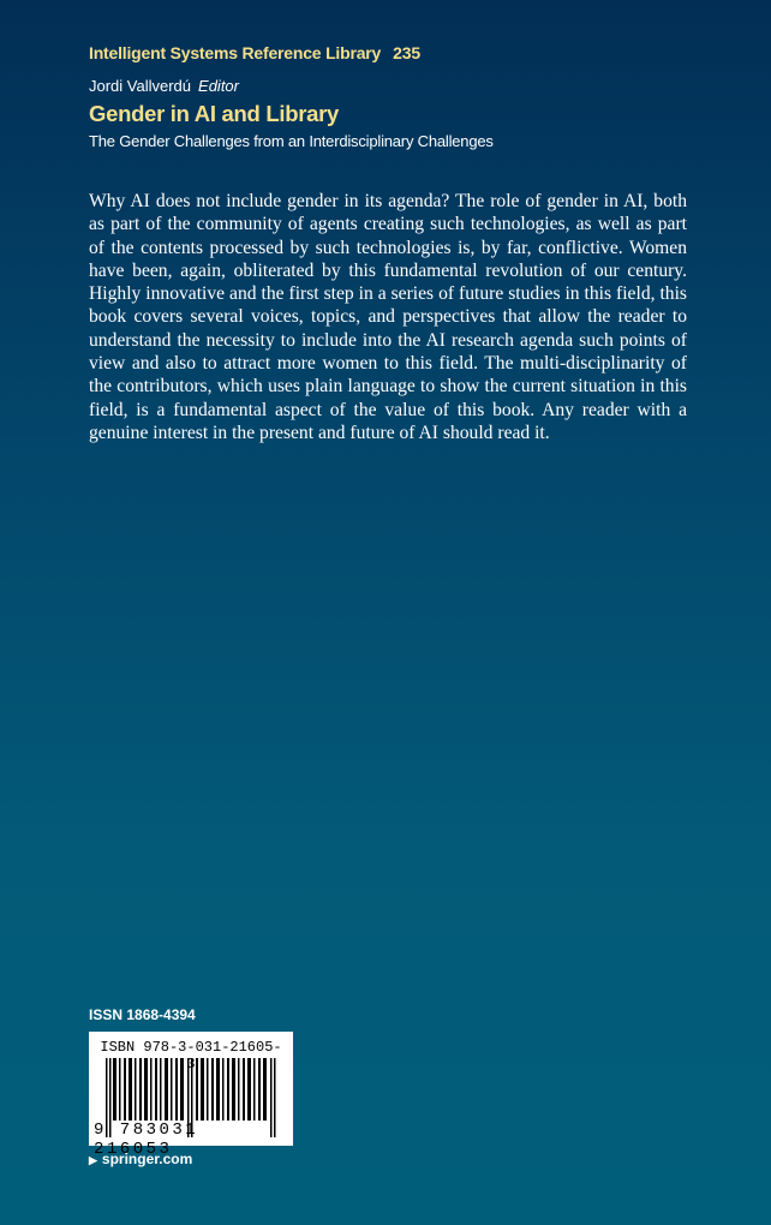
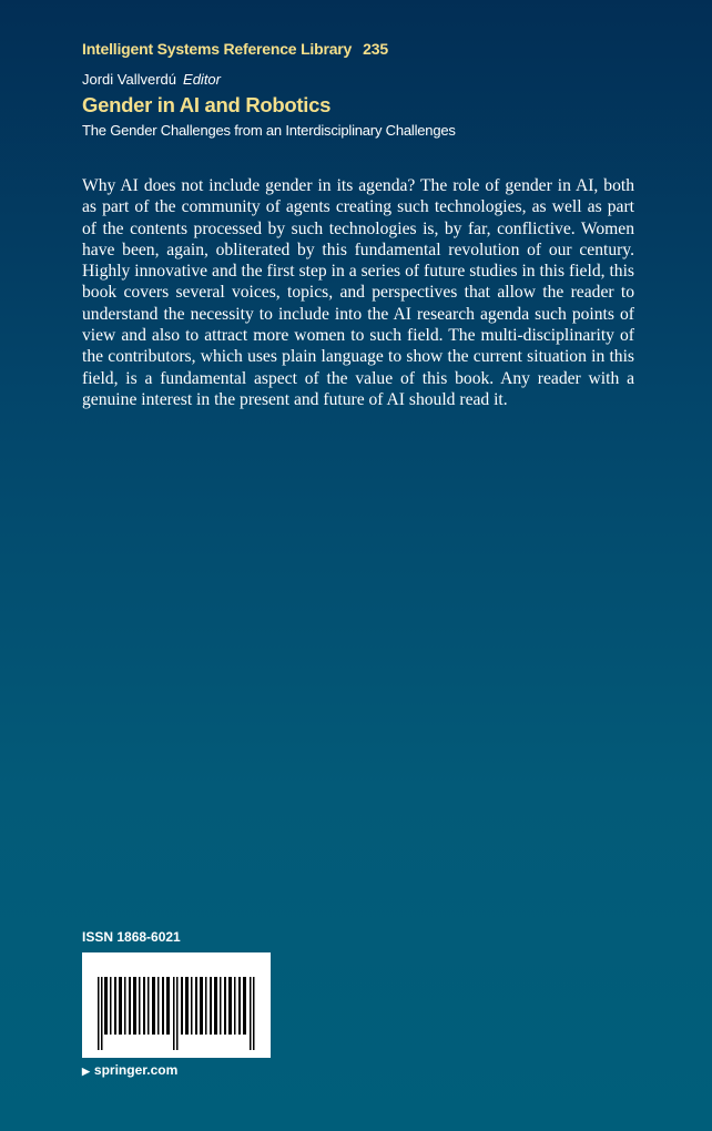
  Intelligent Systems Reference Library 235
  Jordi Vallverdú Editor
- Gender in AI and Library
+ Gender in AI and Robotics
  The Gender Challenges from an Interdisciplinary Challenges
- Why AI does not include gender in its agenda? The role of gender in AI, both as part of the community of agents creating such technologies, as well as part of the contents processed by such technologies is, by far, conflictive. Women have been, again, obliterated by this fundamental revolution of our century. Highly innovative and the first step in a series of future studies in this field, this book covers several voices, topics, and perspectives that allow the reader to understand the necessity to include into the AI research agenda such points of view and also to attract more women to this field. The multi-disciplinarity of the contributors, which uses plain language to show the current situation in this field, is a fundamental aspect of the value of this book. Any reader with a genuine interest in the present and future of AI should read it.
+ Why AI does not include gender in its agenda? The role of gender in AI, both as part of the community of agents creating such technologies, as well as part of the contents processed by such technologies is, by far, conflictive. Women have been, again, obliterated by this fundamental revolution of our century. Highly innovative and the first step in a series of future studies in this field, this book covers several voices, topics, and perspectives that allow the reader to understand the necessity to include into the AI research agenda such points of view and also to attract more women to such field. The multi-disciplinarity of the contributors, which uses plain language to show the current situation in this field, is a fundamental aspect of the value of this book. Any reader with a genuine interest in the present and future of AI should read it.
- ISSN 1868-4394
+ ISSN 1868-6021
- ISBN 978-3-031-21605-3
- 9 783031 216053
  ▶ springer.com
